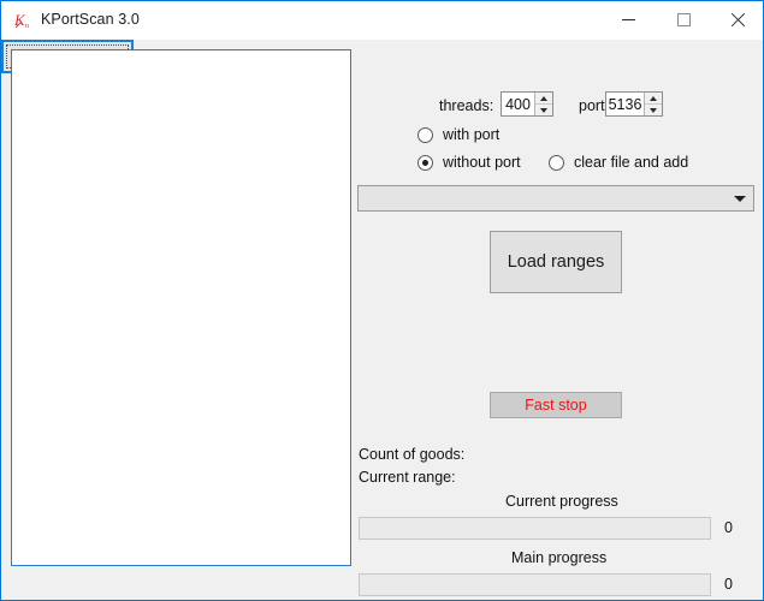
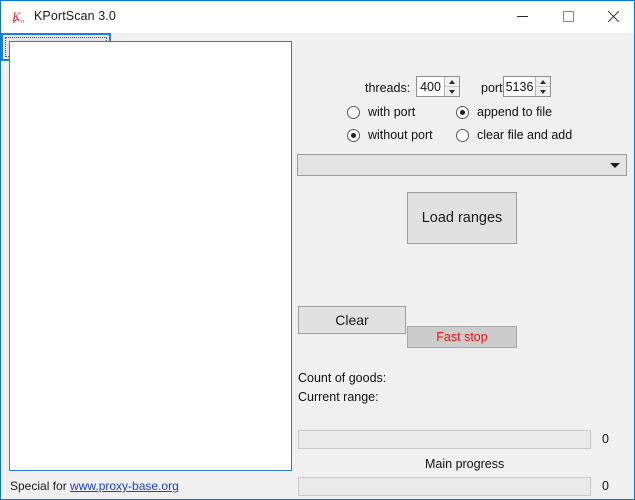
  K
  KPortScan 3.0
+ Special for www.proxy-base.org
  threads:
  400
  port
  5136
  with port
+ append to file
  without port
  clear file and add
  Load ranges
+ Clear
  Fast stop
  Count of goods:
  Current range:
- Current progress
  0
  Main progress
  0
